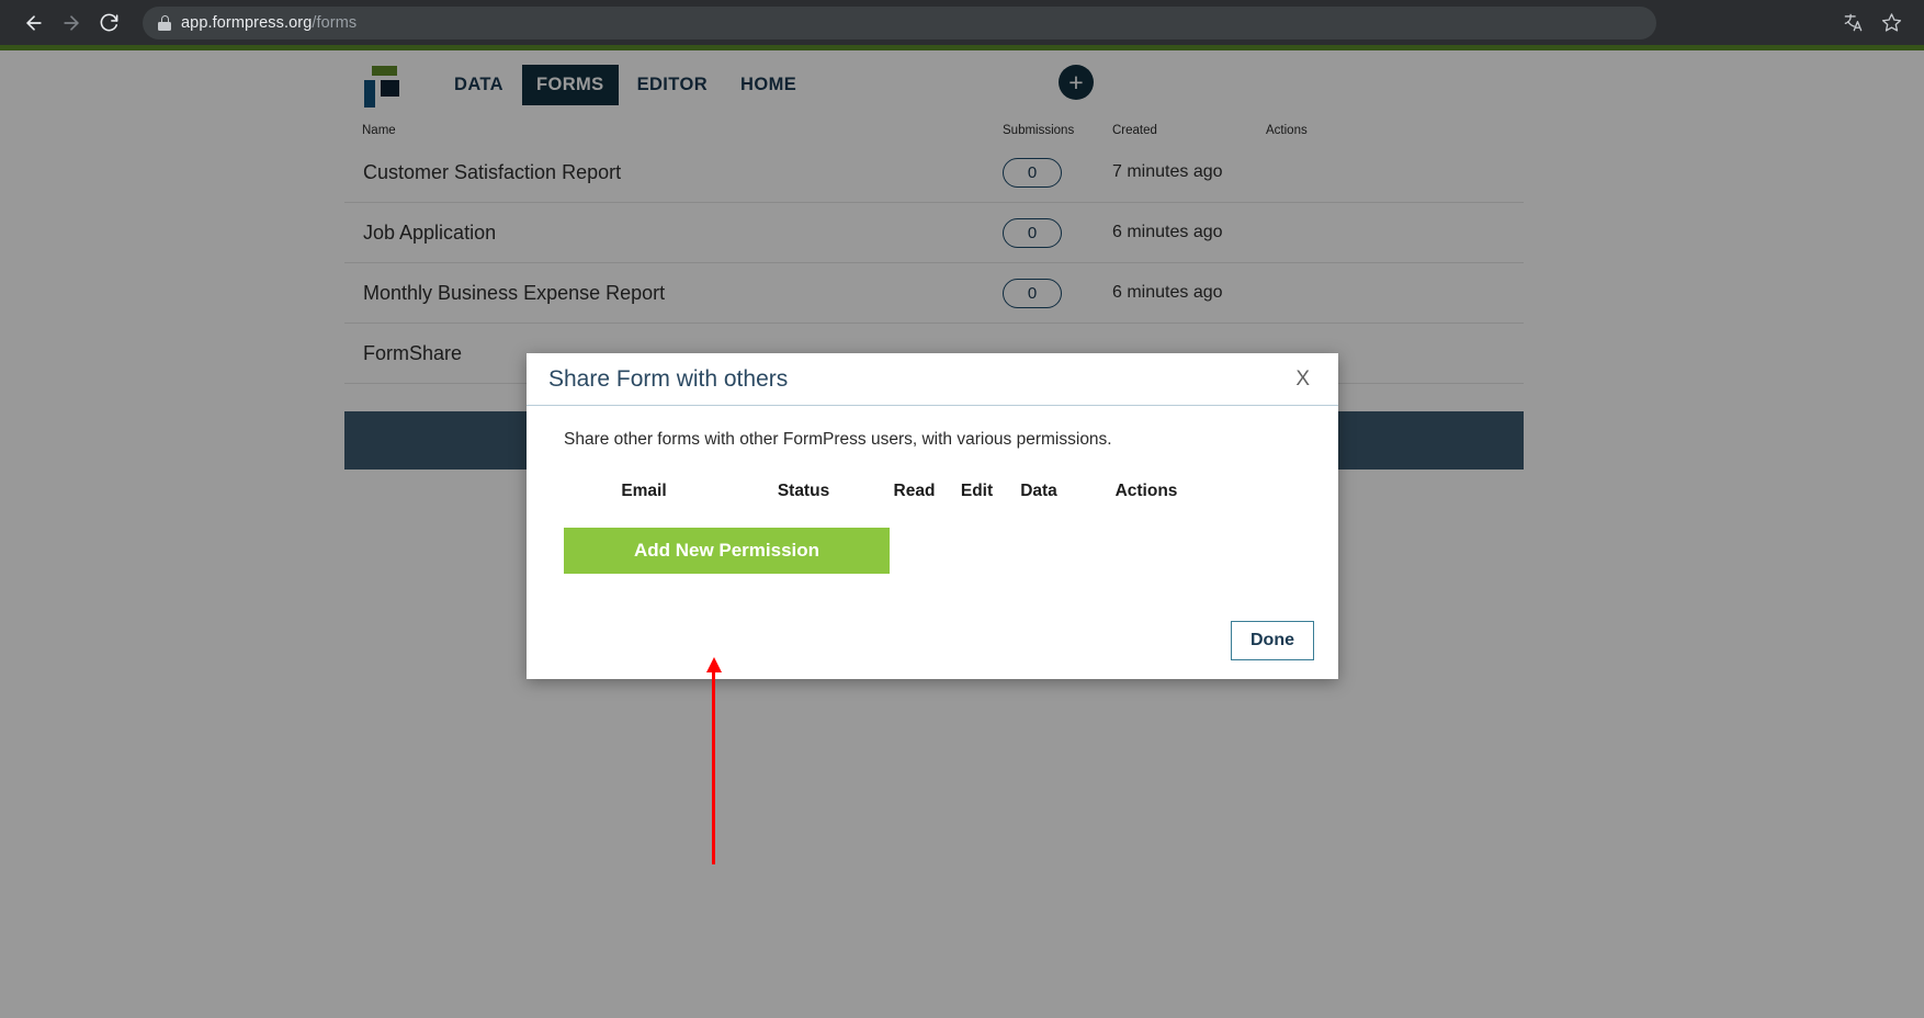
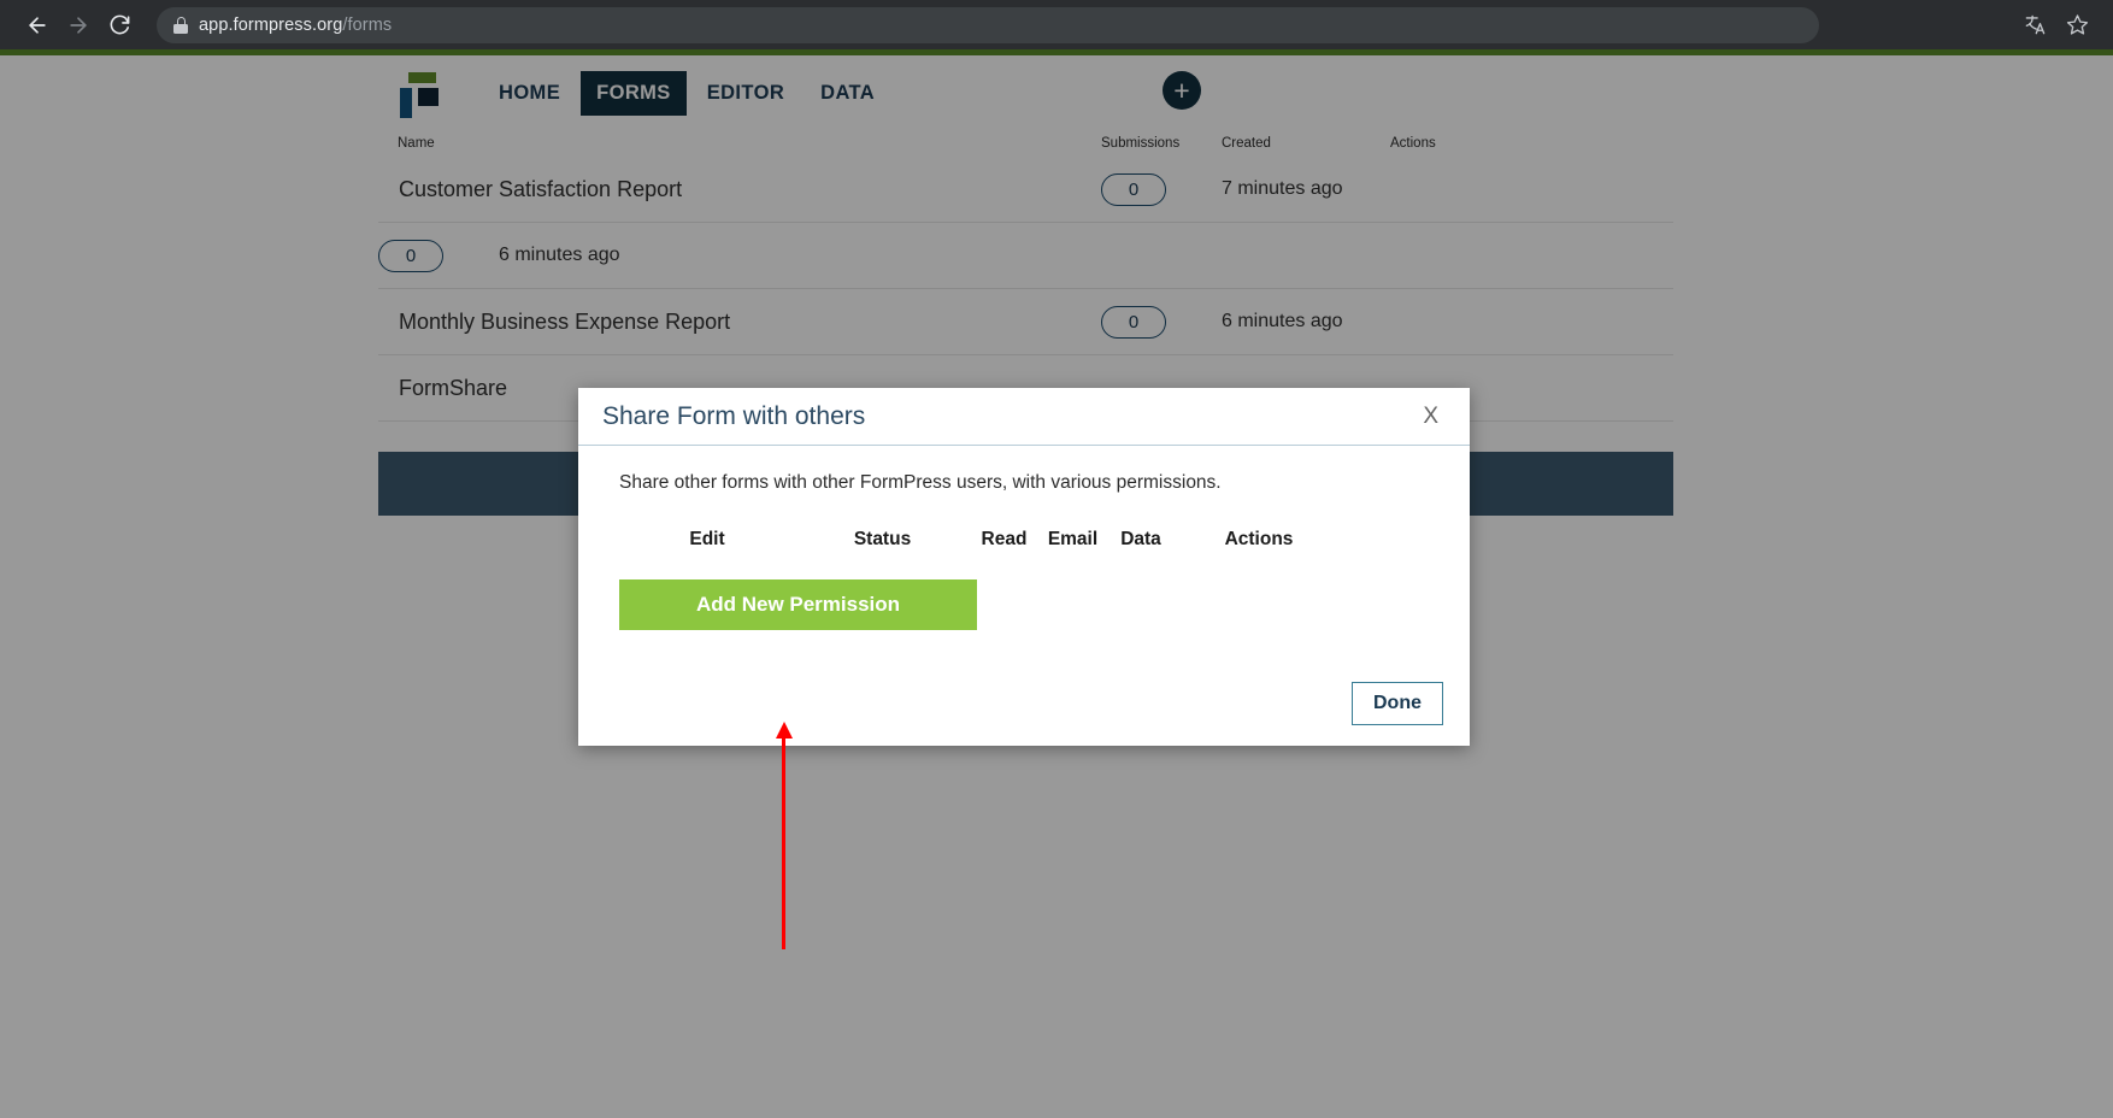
  app.formpress.org/forms
- DATA
+ HOME
  FORMS
  EDITOR
- HOME
+ DATA
  +
  Name
  Submissions
  Created
  Actions
  Customer Satisfaction Report
  0
  7 minutes ago
- Job Application
  0
  6 minutes ago
  Monthly Business Expense Report
  0
  6 minutes ago
  FormShare
  Share Form with others
  X
  Share other forms with other FormPress users, with various permissions.
- Email
+ Edit
  Status
  Read
- Edit
+ Email
  Data
  Actions
  Add New Permission
  Done
